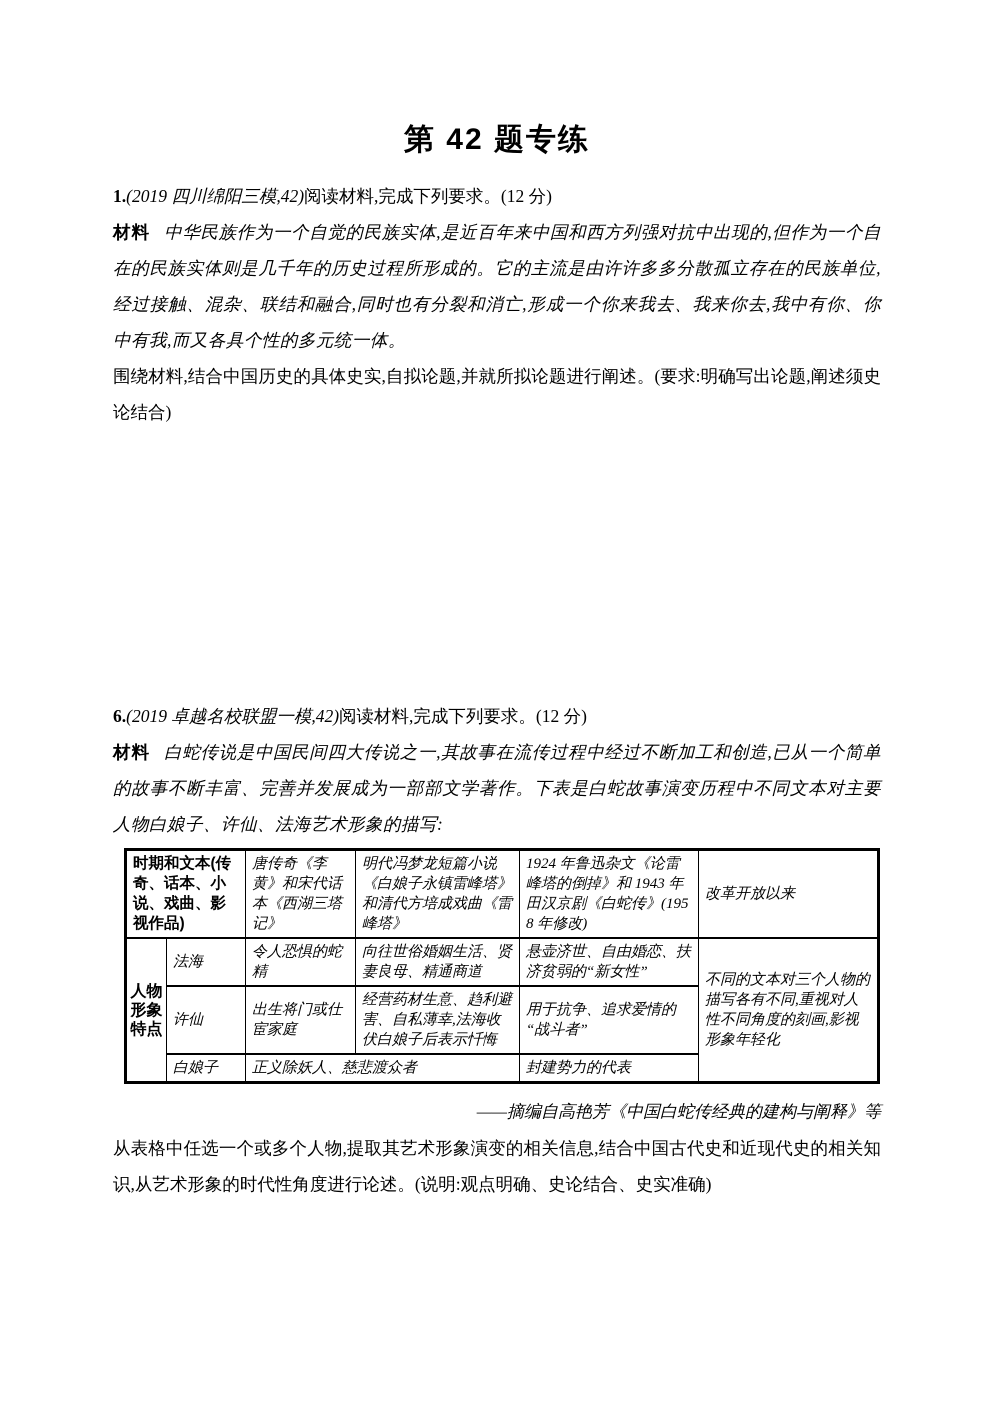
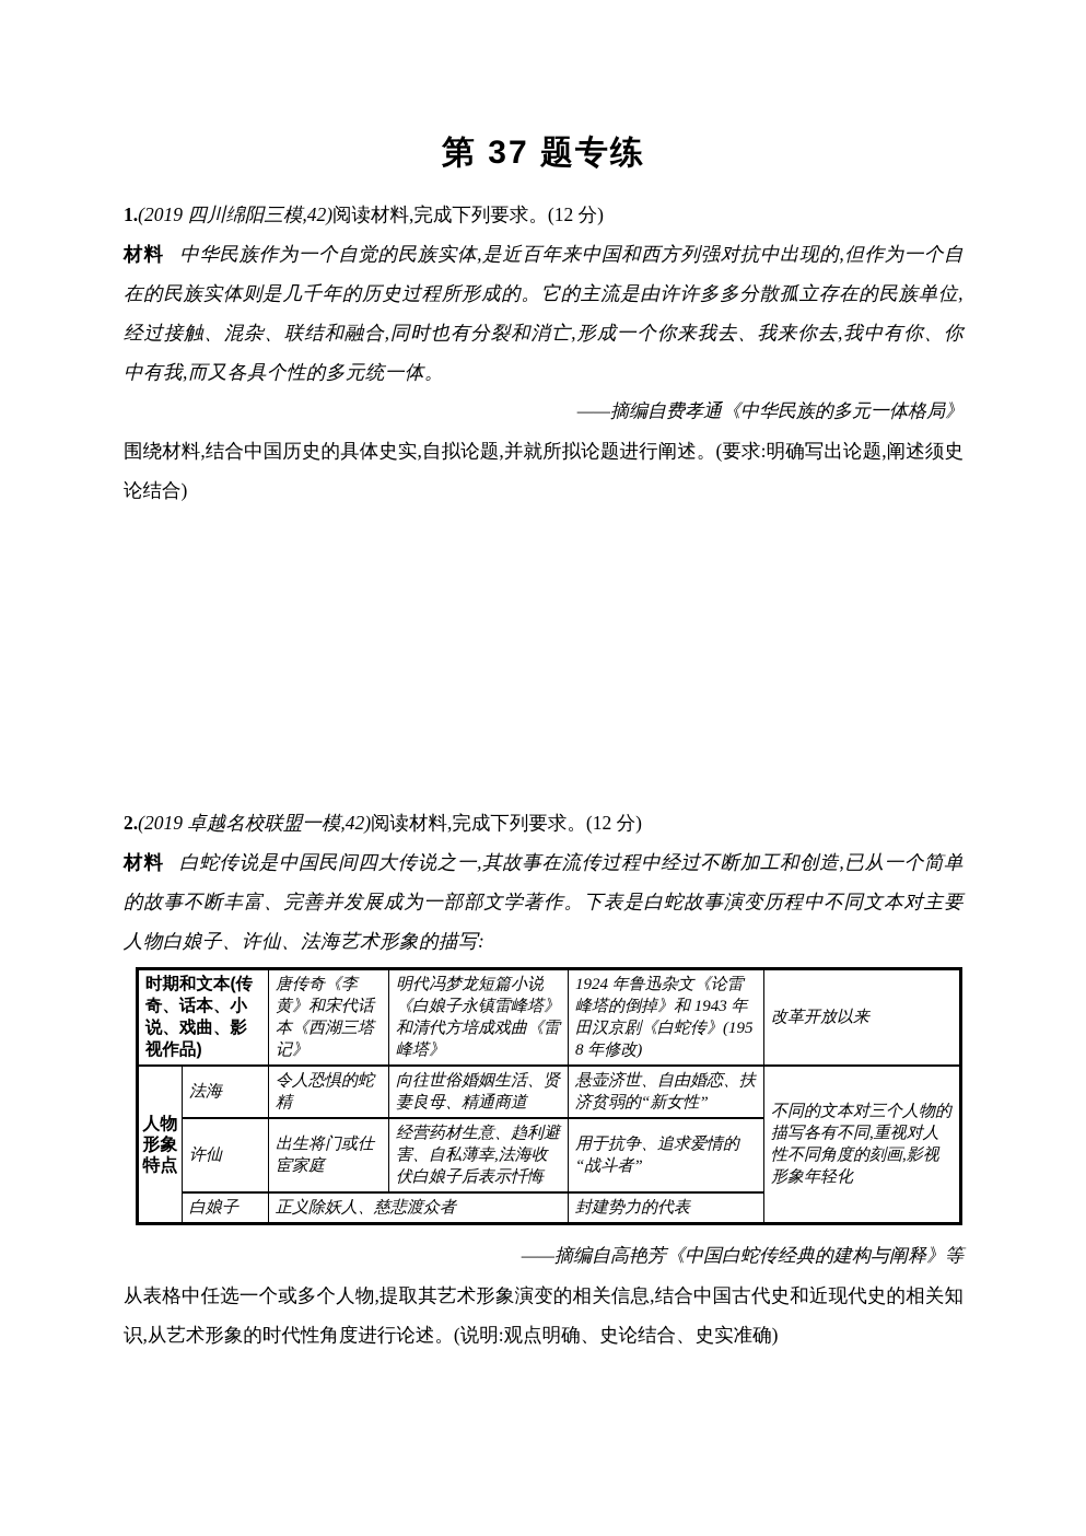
- 第 42 题专练
+ 第 37 题专练
  1.(2019 四川绵阳三模,42)阅读材料,完成下列要求。(12 分)
  材料 中华民族作为一个自觉的民族实体,是近百年来中国和西方列强对抗中出现的,但作为一个自在的民族实体则是几千年的历史过程所形成的。它的主流是由许许多多分散孤立存在的民族单位,经过接触、混杂、联结和融合,同时也有分裂和消亡,形成一个你来我去、我来你去,我中有你、你中有我,而又各具个性的多元统一体。
+ ——摘编自费孝通《中华民族的多元一体格局》
  围绕材料,结合中国历史的具体史实,自拟论题,并就所拟论题进行阐述。(要求:明确写出论题,阐述须史论结合)
- 6.(2019 卓越名校联盟一模,42)阅读材料,完成下列要求。(12 分)
+ 2.(2019 卓越名校联盟一模,42)阅读材料,完成下列要求。(12 分)
  材料 白蛇传说是中国民间四大传说之一,其故事在流传过程中经过不断加工和创造,已从一个简单的故事不断丰富、完善并发展成为一部部文学著作。下表是白蛇故事演变历程中不同文本对主要人物白娘子、许仙、法海艺术形象的描写:
  时期和文本(传奇、话本、小说、戏曲、影视作品)	唐传奇《李黄》和宋代话本《西湖三塔记》	明代冯梦龙短篇小说《白娘子永镇雷峰塔》和清代方培成戏曲《雷峰塔》	1924 年鲁迅杂文《论雷峰塔的倒掉》和 1943 年田汉京剧《白蛇传》(1958 年修改)	改革开放以来
  人物形象特点	法海	令人恐惧的蛇精	向往世俗婚姻生活、贤妻良母、精通商道	悬壶济世、自由婚恋、扶济贫弱的“新女性”	不同的文本对三个人物的描写各有不同,重视对人性不同角度的刻画,影视形象年轻化
  许仙	出生将门或仕宦家庭	经营药材生意、趋利避害、自私薄幸,法海收伏白娘子后表示忏悔	用于抗争、追求爱情的“战斗者”
  白娘子	正义除妖人、慈悲渡众者	封建势力的代表
  ——摘编自高艳芳《中国白蛇传经典的建构与阐释》等
  从表格中任选一个或多个人物,提取其艺术形象演变的相关信息,结合中国古代史和近现代史的相关知识,从艺术形象的时代性角度进行论述。(说明:观点明确、史论结合、史实准确)
